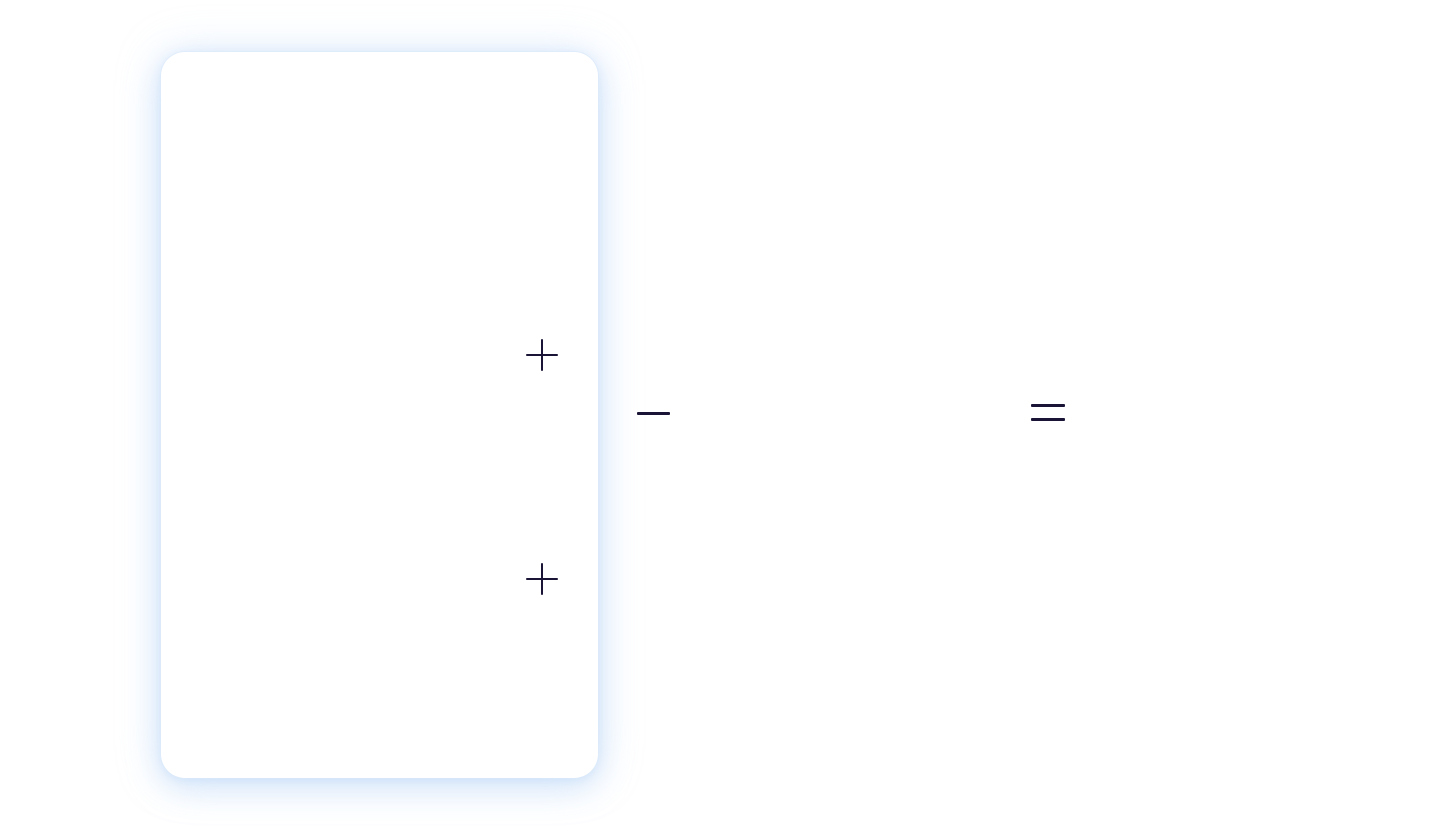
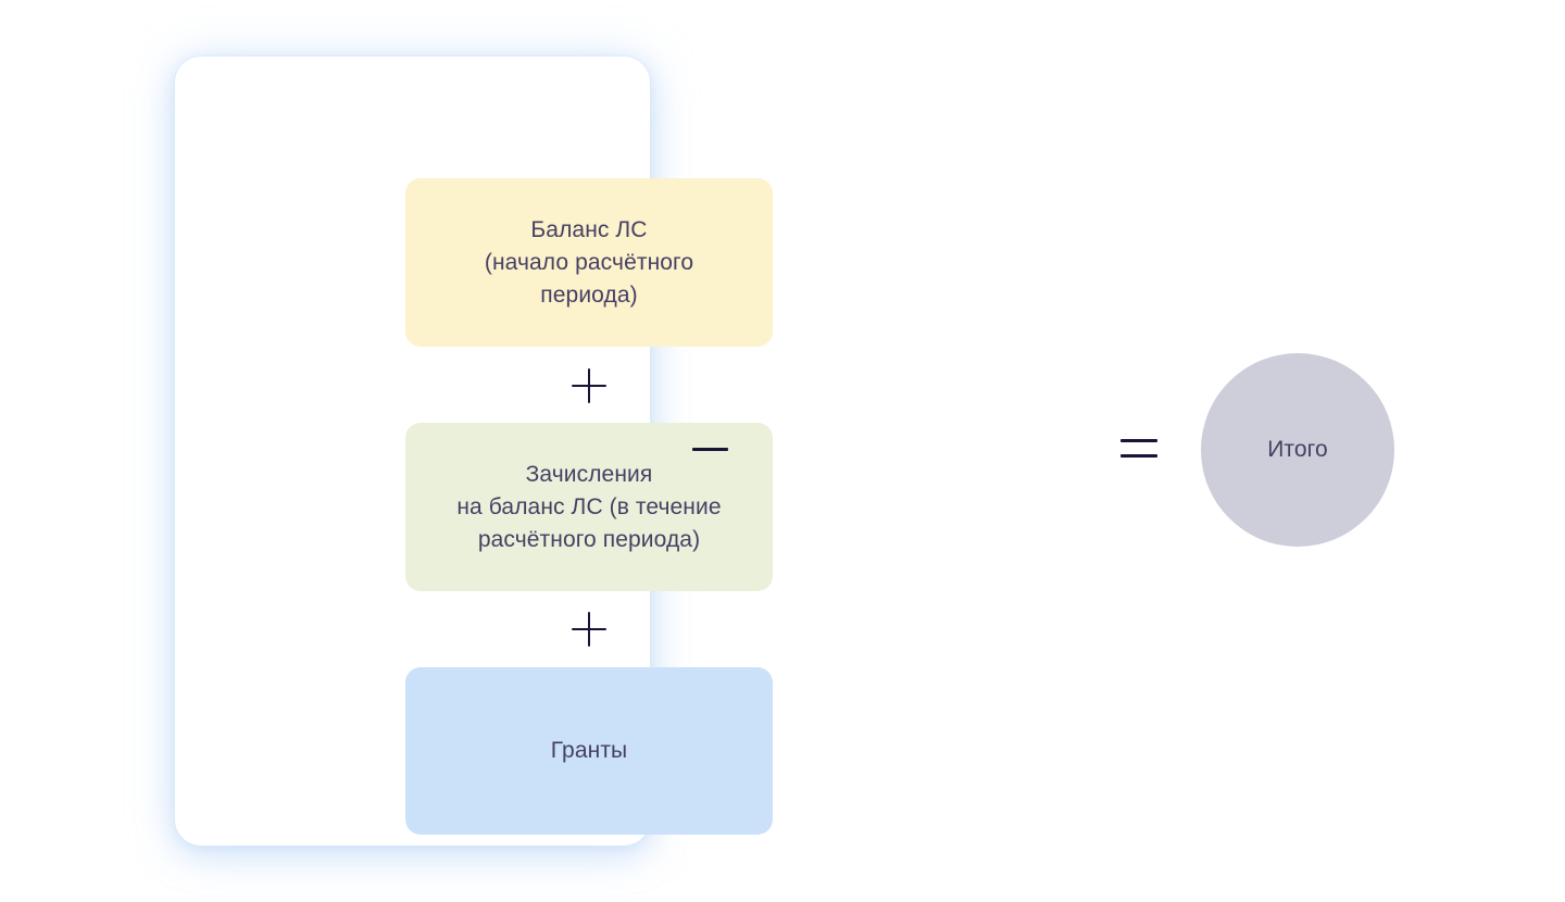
+ Баланс ЛС
+ (начало расчётного
+ периода)
+ Зачисления
+ на баланс ЛС (в течение
+ расчётного периода)
+ Гранты
+ Итого
